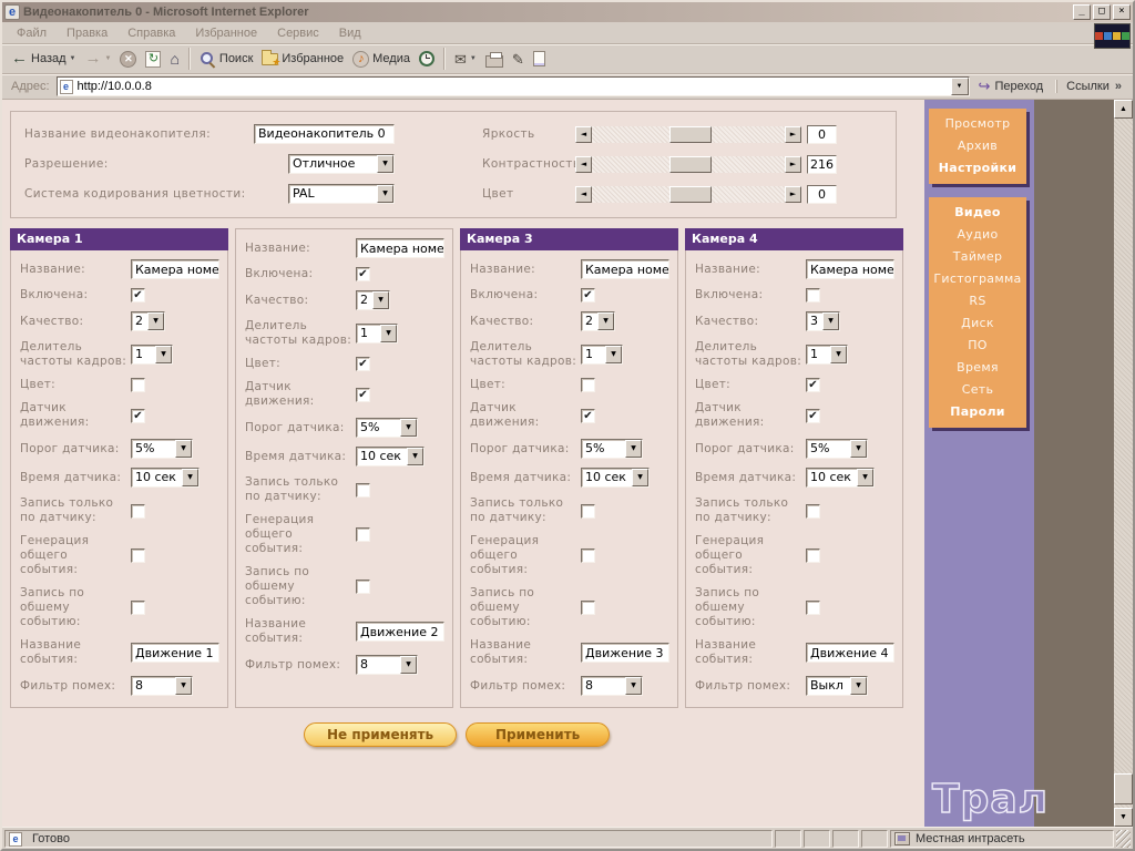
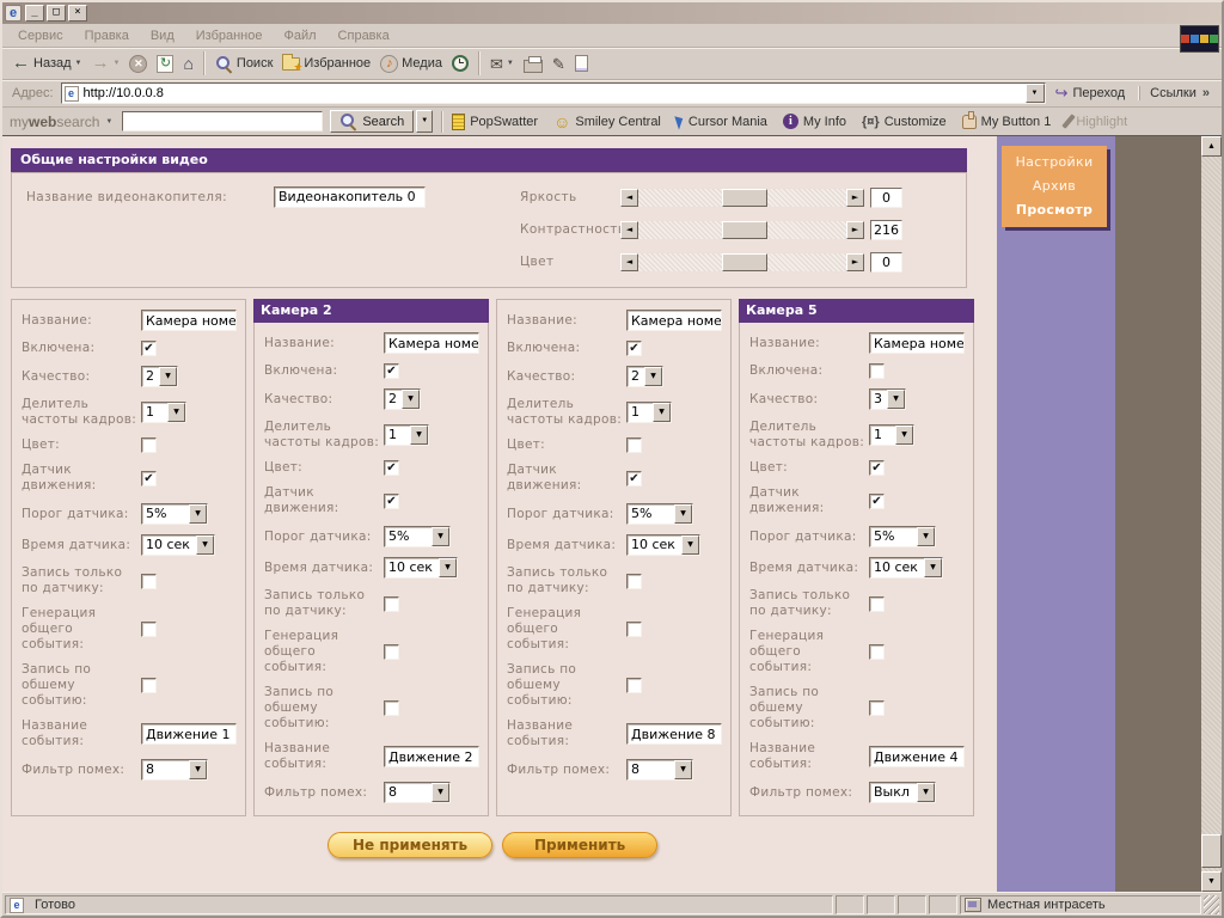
  e
- Видеонакопитель 0 - Microsoft Internet Explorer
  _
  □
  ×
- Файл
+ Сервис
  Правка
- Справка
+ Вид
  Избранное
- Сервис
+ Файл
- Вид
+ Справка
  ←
  Назад
  →
  ✕
  ↻
  ⌂
  Поиск
  Избранное
  Медиа
  ✉
  ✎
  Адрес:
  e
  http://10.0.0.8
  ↪
  Переход
  Ссылки
  »
+ mywebsearch
+ Search
+ PopSwatter
+ ☺
+ Smiley Central
+ Cursor Mania
+ i
+ My Info
+ {¤}
+ Customize
+ My Button 1
+ Highlight
+ Общие настройки видео
  Название видеонакопителя:
  Видеонакопитель 0
- Разрешение:
- Отличное
- Система кодирования цветности:
- PAL
  Яркость
  ◄
  ►
  0
  Контрастност
  ◄
  ►
  216
  Цвет
  ◄
  ►
  0
- Камера 1
  Название:
  Камера номе
  Включена:
  ✔
  Качество:
  2
  Делитель частоты кадров:
  1
  Цвет:
  Датчик движения:
  ✔
  Порог датчика:
  5%
  Время датчика:
  10 сек
  Запись только по датчику:
  Генерация общего события:
  Запись по обшему событию:
  Название события:
  Движение 1
  Фильтр помех:
  8
+ Камера 2
  Название:
  Камера номе
  Включена:
  ✔
  Качество:
  2
  Делитель частоты кадров:
  1
  Цвет:
  ✔
  Датчик движения:
  ✔
  Порог датчика:
  5%
  Время датчика:
  10 сек
  Запись только по датчику:
  Генерация общего события:
  Запись по обшему событию:
  Название события:
  Движение 2
  Фильтр помех:
  8
- Камера 3
  Название:
  Камера номе
  Включена:
  ✔
  Качество:
  2
  Делитель частоты кадров:
  1
  Цвет:
  Датчик движения:
  ✔
  Порог датчика:
  5%
  Время датчика:
  10 сек
  Запись только по датчику:
  Генерация общего события:
  Запись по обшему событию:
  Название события:
- Движение 3
+ Движение 8
  Фильтр помех:
  8
- Камера 4
+ Камера 5
  Название:
  Камера номе
  Включена:
  Качество:
  3
  Делитель частоты кадров:
  1
  Цвет:
  ✔
  Датчик движения:
  ✔
  Порог датчика:
  5%
  Время датчика:
  10 сек
  Запись только по датчику:
  Генерация общего события:
  Запись по обшему событию:
  Название события:
  Движение 4
  Фильтр помех:
  Выкл
  Не применять
  Применить
- Просмотр
+ Настройки
  Архив
- Настройки
+ Просмотр
- Видео
- Аудио
- Таймер
- Гистограмма
- RS
- Диск
- ПО
- Время
- Сеть
- Пароли
- Трал
  e
  Готово
  Местная интрасеть
